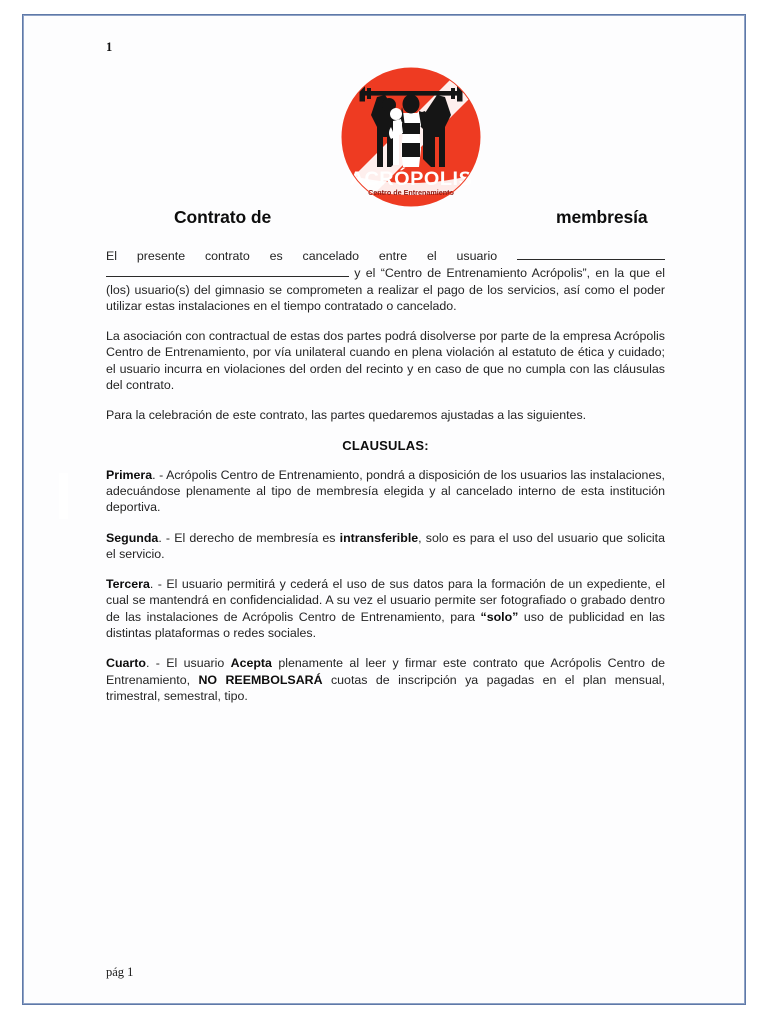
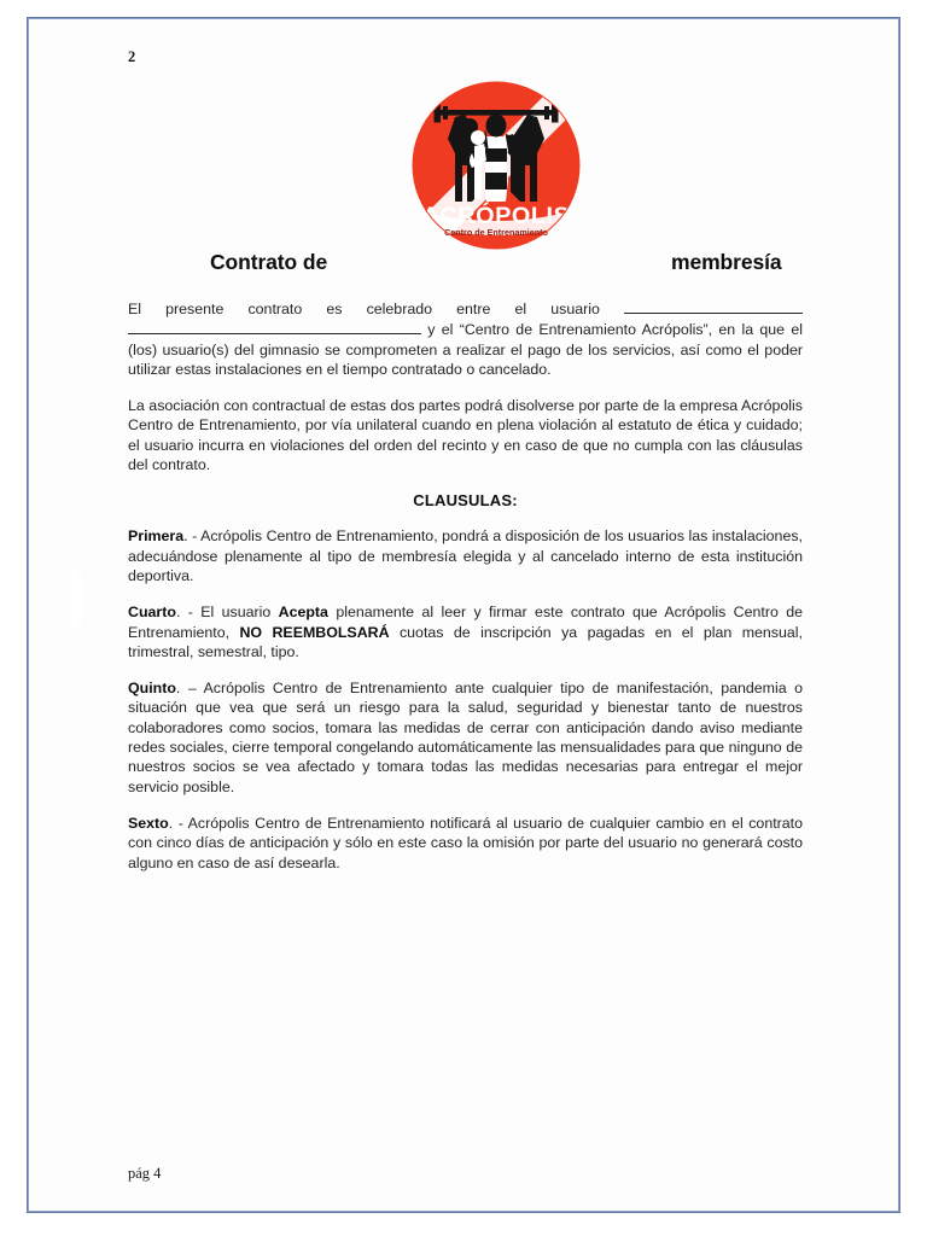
- 1
+ 2
  ACRÓPOLI
  entro de Entrenamient
  Contrato de
  membresía
- El presente contrato es cancelado entre el usuario y el “Centro de Entrenamiento Acrópolis”, en la que el (los) usuario(s) del gimnasio se comprometen a realizar el pago de los servicios, así como el poder utilizar estas instalaciones en el tiempo contratado o cancelado.
+ El presente contrato es celebrado entre el usuario y el “Centro de Entrenamiento Acrópolis”, en la que el (los) usuario(s) del gimnasio se comprometen a realizar el pago de los servicios, así como el poder utilizar estas instalaciones en el tiempo contratado o cancelado.
  La asociación con contractual de estas dos partes podrá disolverse por parte de la empresa Acrópolis Centro de Entrenamiento, por vía unilateral cuando en plena violación al estatuto de ética y cuidado; el usuario incurra en violaciones del orden del recinto y en caso de que no cumpla con las cláusulas del contrato.
- Para la celebración de este contrato, las partes quedaremos ajustadas a las siguientes.
  CLAUSULAS:
  Primera. - Acrópolis Centro de Entrenamiento, pondrá a disposición de los usuarios las instalaciones, adecuándose plenamente al tipo de membresía elegida y al cancelado interno de esta institución deportiva.
- Segunda. - El derecho de membresía es intransferible, solo es para el uso del usuario que solicita el servicio.
- Tercera. - El usuario permitirá y cederá el uso de sus datos para la formación de un expediente, el cual se mantendrá en confidencialidad. A su vez el usuario permite ser fotografiado o grabado dentro de las instalaciones de Acrópolis Centro de Entrenamiento, para “solo” uso de publicidad en las distintas plataformas o redes sociales.
  Cuarto. - El usuario Acepta plenamente al leer y firmar este contrato que Acrópolis Centro de Entrenamiento, NO REEMBOLSARÁ cuotas de inscripción ya pagadas en el plan mensual, trimestral, semestral, tipo.
+ Quinto. – Acrópolis Centro de Entrenamiento ante cualquier tipo de manifestación, pandemia o situación que vea que será un riesgo para la salud, seguridad y bienestar tanto de nuestros colaboradores como socios, tomara las medidas de cerrar con anticipación dando aviso mediante redes sociales, cierre temporal congelando automáticamente las mensualidades para que ninguno de nuestros socios se vea afectado y tomara todas las medidas necesarias para entregar el mejor servicio posible.
+ Sexto. - Acrópolis Centro de Entrenamiento notificará al usuario de cualquier cambio en el contrato con cinco días de anticipación y sólo en este caso la omisión por parte del usuario no generará costo alguno en caso de así desearla.
- pág 1
+ pág 4
